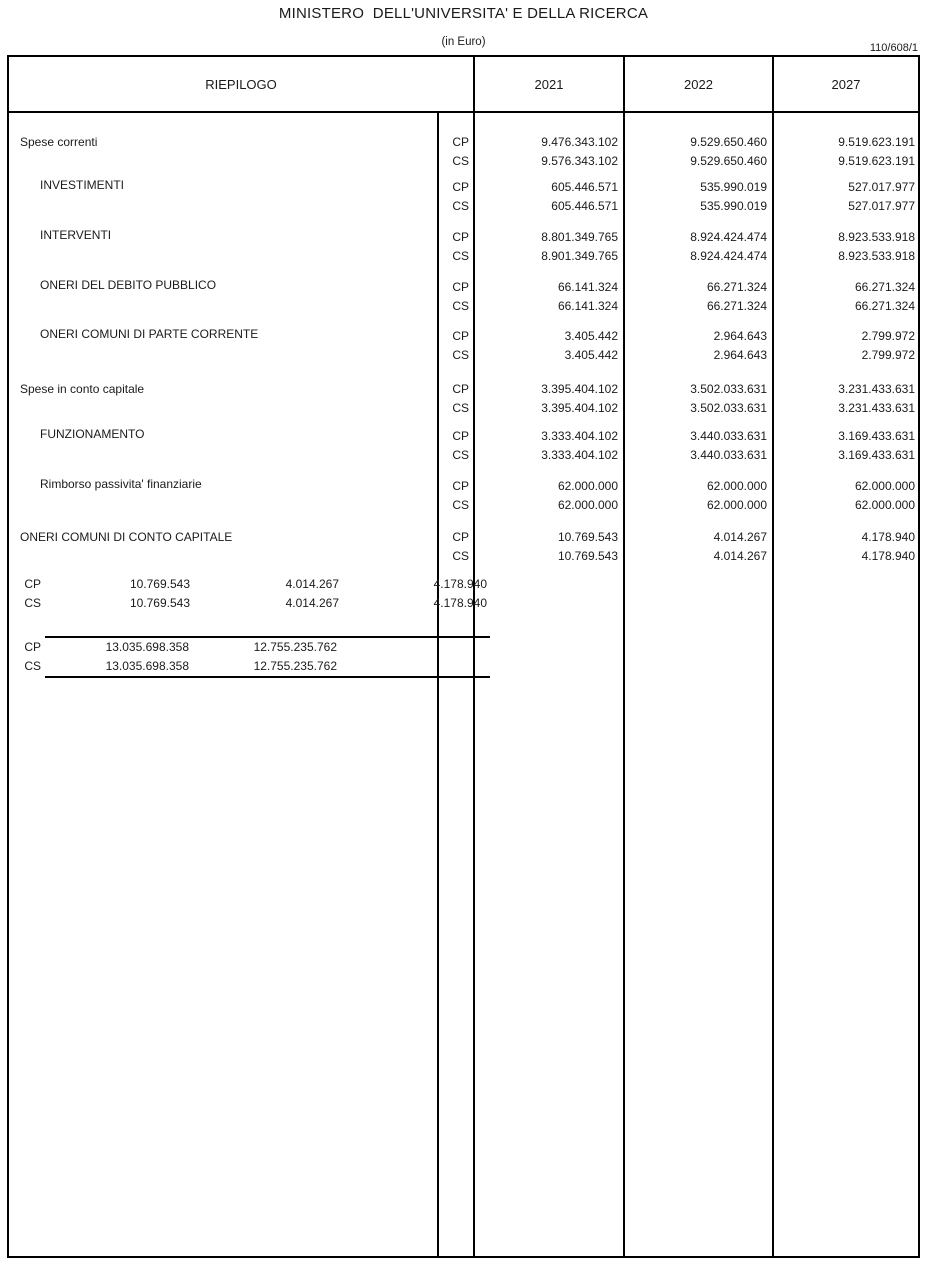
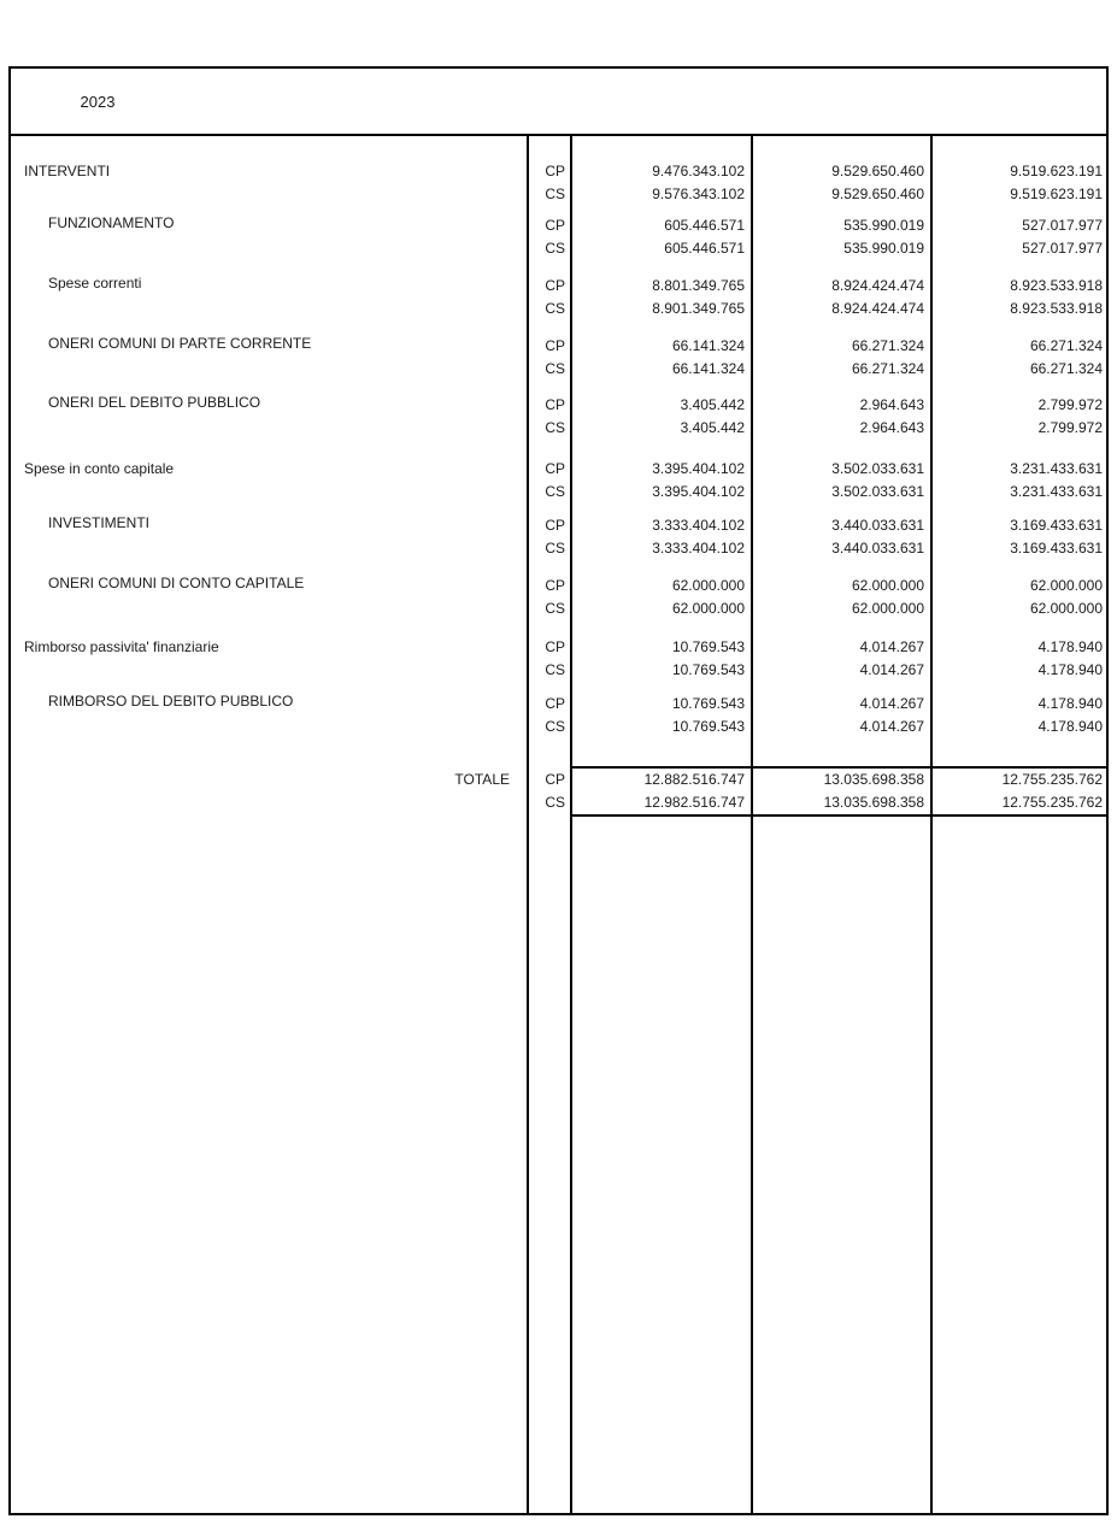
- MINISTERO DELL'UNIVERSITA' E DELLA RICERCA
- (in Euro)
- 110/608/1
- RIEPILOGO
- 2021
- 2022
- 2027
+ 2023
- Spese correnti
+ INTERVENTI
  CP
  CS
  9.476.343.102
  9.576.343.102
  9.529.650.460
  9.529.650.460
  9.519.623.191
  9.519.623.191
- INVESTIMENTI
+ FUNZIONAMENTO
  CP
  CS
  605.446.571
  605.446.571
  535.990.019
  535.990.019
  527.017.977
  527.017.977
- INTERVENTI
+ Spese correnti
  CP
  CS
  8.801.349.765
  8.901.349.765
  8.924.424.474
  8.924.424.474
  8.923.533.918
  8.923.533.918
- ONERI DEL DEBITO PUBBLICO
+ ONERI COMUNI DI PARTE CORRENTE
  CP
  CS
  66.141.324
  66.141.324
  66.271.324
  66.271.324
  66.271.324
  66.271.324
- ONERI COMUNI DI PARTE CORRENTE
+ ONERI DEL DEBITO PUBBLICO
  CP
  CS
  3.405.442
  3.405.442
  2.964.643
  2.964.643
  2.799.972
  2.799.972
  Spese in conto capitale
  CP
  CS
  3.395.404.102
  3.395.404.102
  3.502.033.631
  3.502.033.631
  3.231.433.631
  3.231.433.631
- FUNZIONAMENTO
+ INVESTIMENTI
  CP
  CS
  3.333.404.102
  3.333.404.102
  3.440.033.631
  3.440.033.631
  3.169.433.631
  3.169.433.631
- Rimborso passivita' finanziarie
+ ONERI COMUNI DI CONTO CAPITALE
  CP
  CS
  62.000.000
  62.000.000
  62.000.000
  62.000.000
  62.000.000
  62.000.000
- ONERI COMUNI DI CONTO CAPITALE
+ Rimborso passivita' finanziarie
  CP
  CS
  10.769.543
  10.769.543
  4.014.267
  4.014.267
  4.178.940
  4.178.940
+ RIMBORSO DEL DEBITO PUBBLICO
  CP
  CS
  10.769.543
  10.769.543
  4.014.267
  4.014.267
  4.178.940
  4.178.940
+ TOTALE
  CP
  CS
+ 12.882.516.747
+ 12.982.516.747
  13.035.698.358
  13.035.698.358
  12.755.235.762
  12.755.235.762
